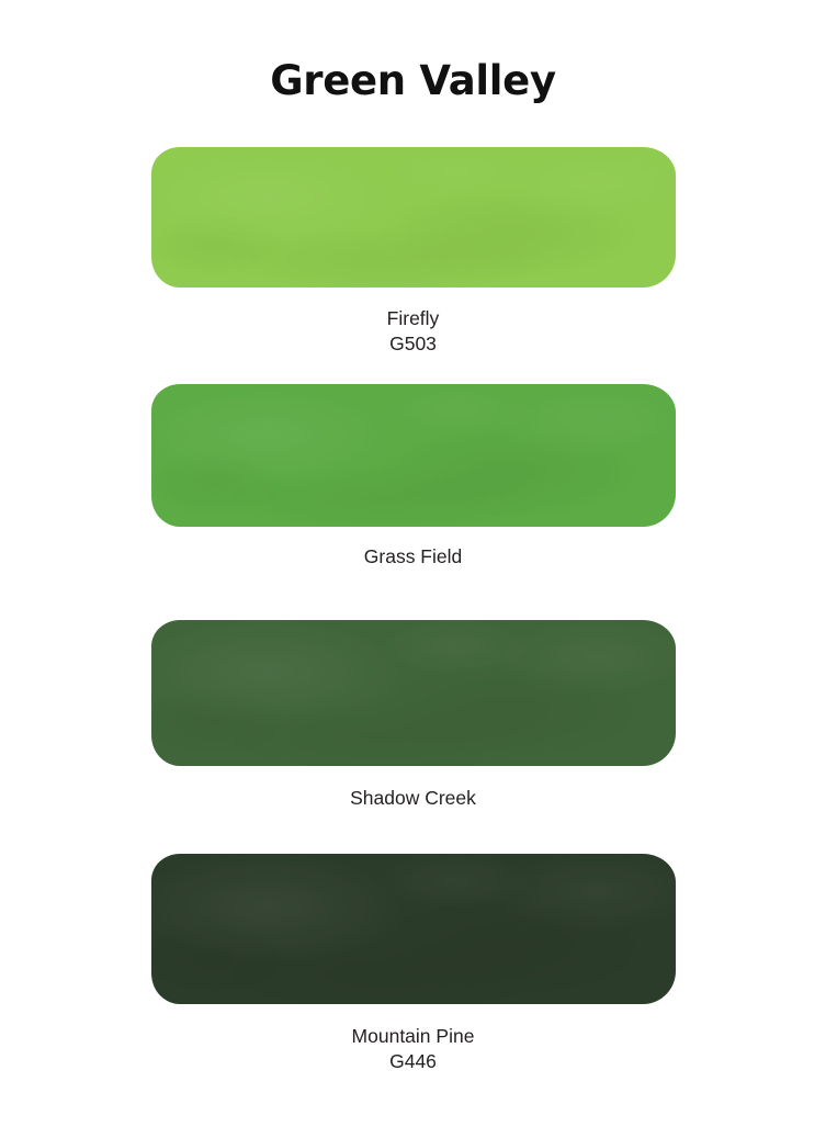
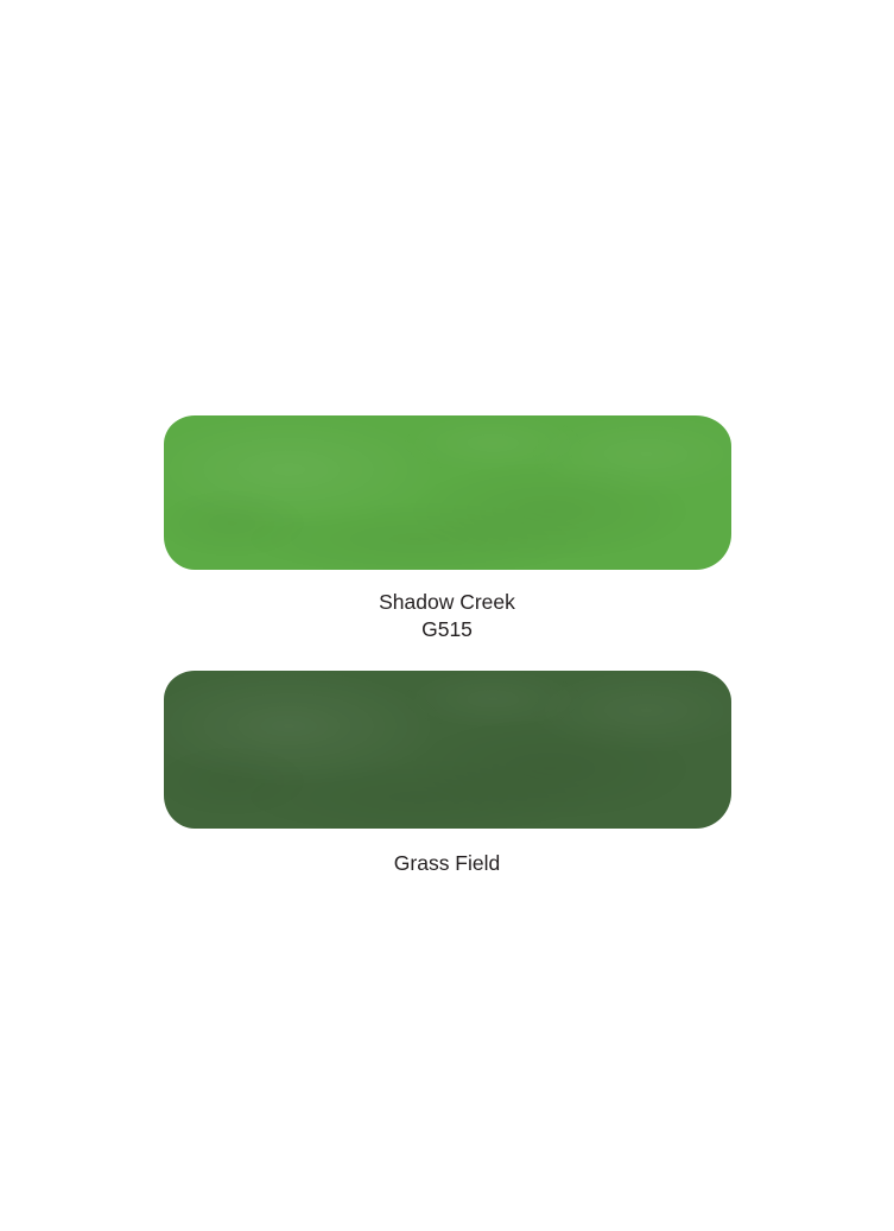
- Green Valley
- Firefly
- G503
- Grass Field
+ Shadow Creek
+ G515
- Shadow Creek
+ Grass Field
- Mountain Pine
- G446
